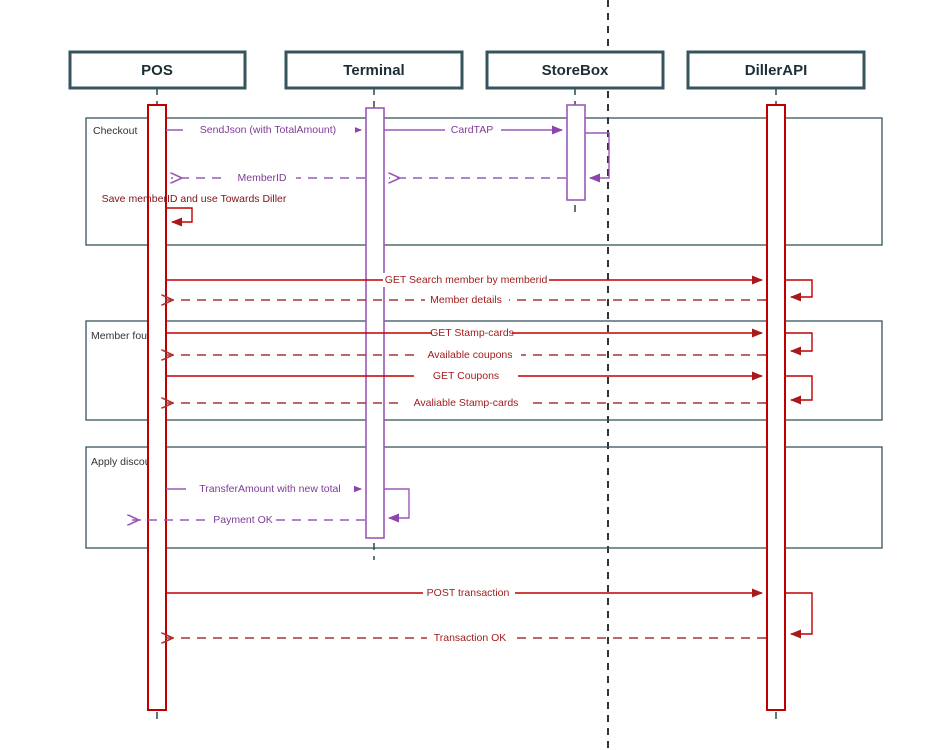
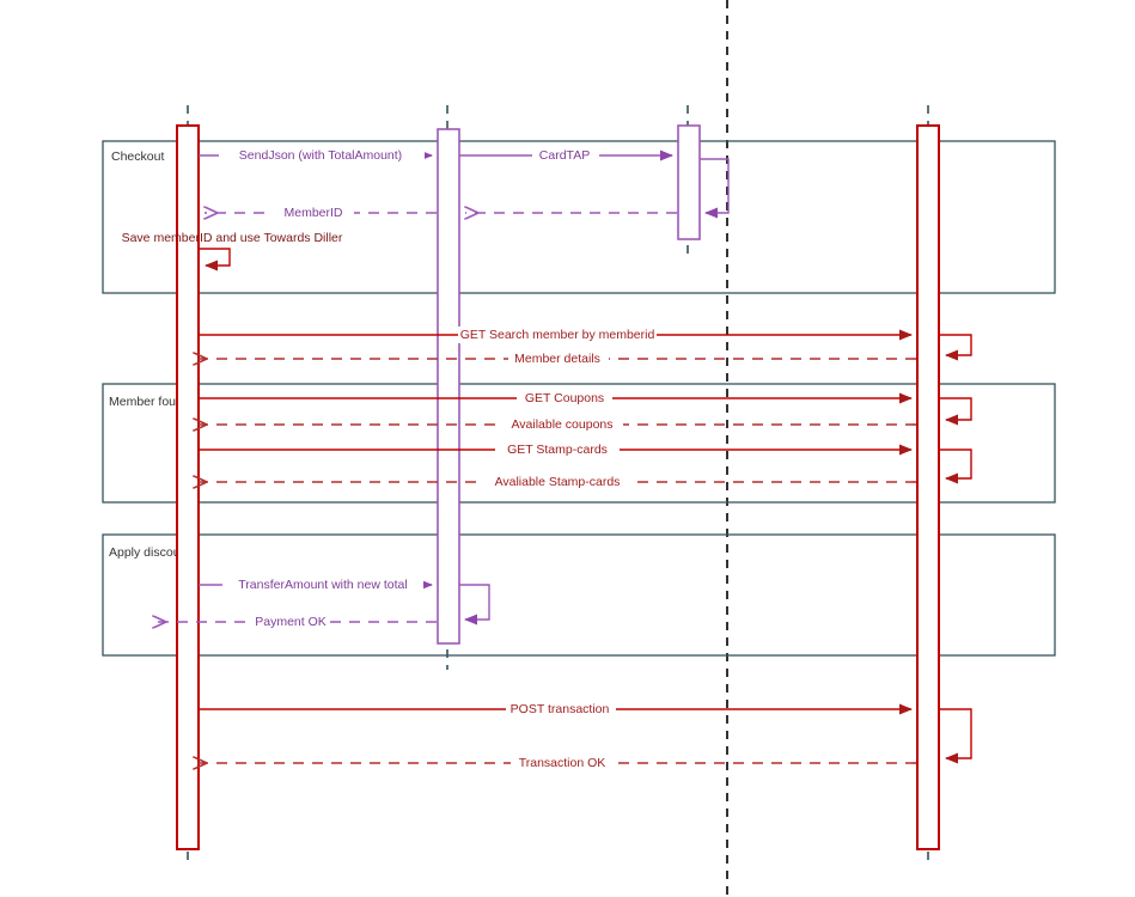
  Checkout
  Member fou
  Apply disco
  SendJson (with TotalAmount)
  CardTAP
  MemberID
  Save memberID and use Towards Diller
  GET Search member by memberid
  Member details
- GET Stamp-cards
+ GET Coupons
  Available coupons
- GET Coupons
+ GET Stamp-cards
  Avaliable Stamp-cards
  TransferAmount with new total
  Payment OK
  POST transaction
  Transaction OK
- POS
- Terminal
- StoreBox
- DillerAPI
